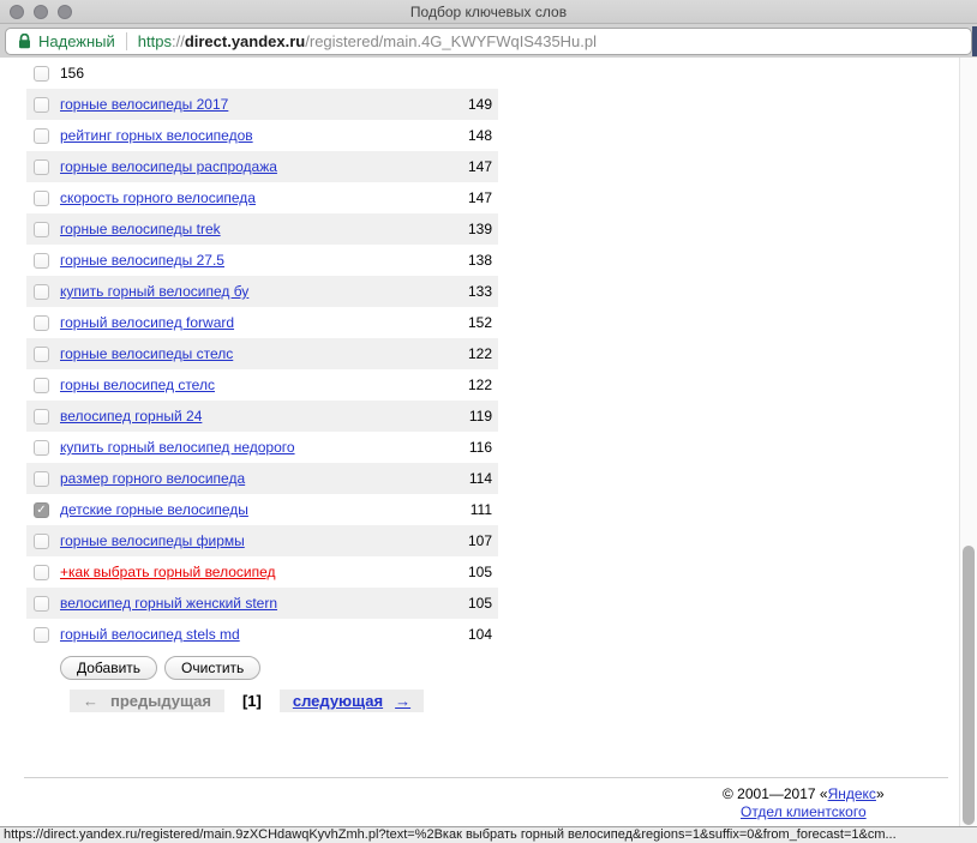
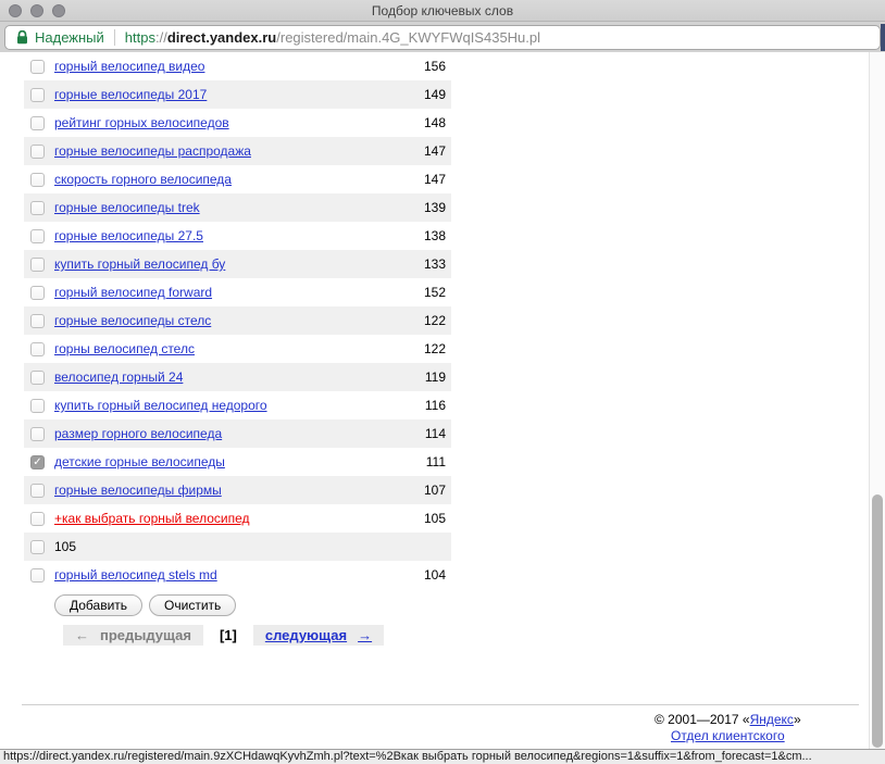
  Подбор ключевых слов
  Надежный
  https://direct.yandex.ru/registered/main.4G_KWYFWqIS435Hu.pl
+ горный велосипед видео
  156
  горные велосипеды 2017
  149
  рейтинг горных велосипедов
  148
  горные велосипеды распродажа
  147
  скорость горного велосипеда
  147
  горные велосипеды trek
  139
  горные велосипеды 27.5
  138
  купить горный велосипед бу
  133
  горный велосипед forward
  152
  горные велосипеды стелс
  122
  горны велосипед стелс
  122
  велосипед горный 24
  119
  купить горный велосипед недорого
  116
  размер горного велосипеда
  114
  ✓
  детские горные велосипеды
  111
  горные велосипеды фирмы
  107
  +как выбрать горный велосипед
  105
- велосипед горный женский stern
  105
  горный велосипед stels md
  104
  Добавить
  Очистить
  ←
  предыдущая
  [1]
  следующая
  →
  © 2001—2017 «Яндекс»
  Отдел клиентского
- https://direct.yandex.ru/registered/main.9zXCHdawqKyvhZmh.pl?text=%2Bкак выбрать горный велосипед&regions=1&suffix=0&from_forecast=1&cm...
+ https://direct.yandex.ru/registered/main.9zXCHdawqKyvhZmh.pl?text=%2Bкак выбрать горный велосипед&regions=1&suffix=1&from_forecast=1&cm...
